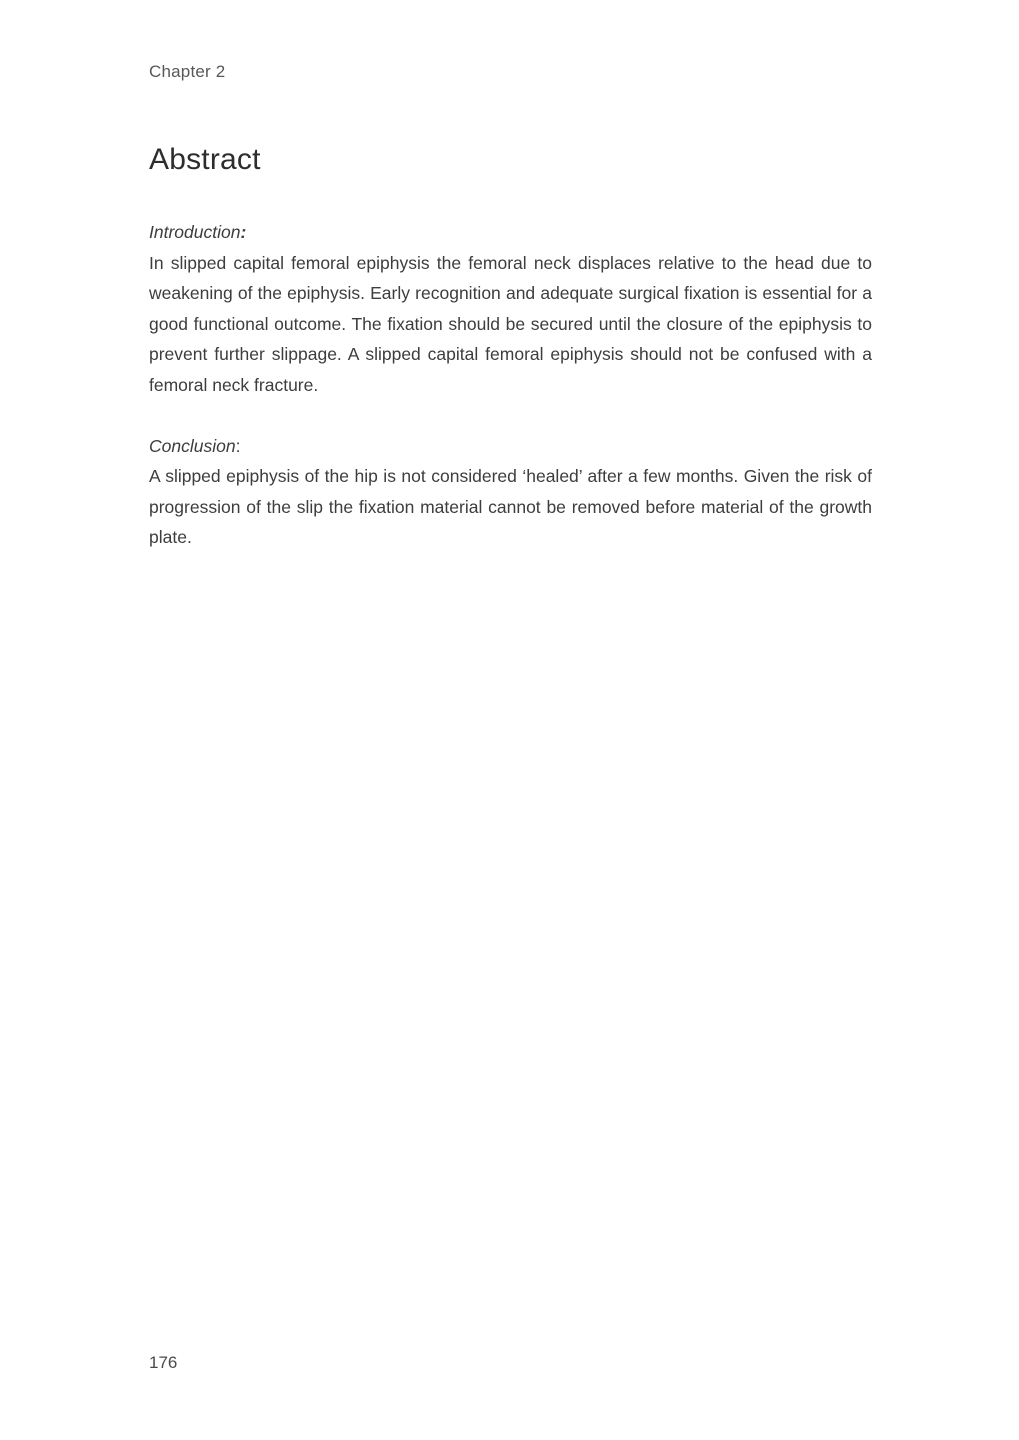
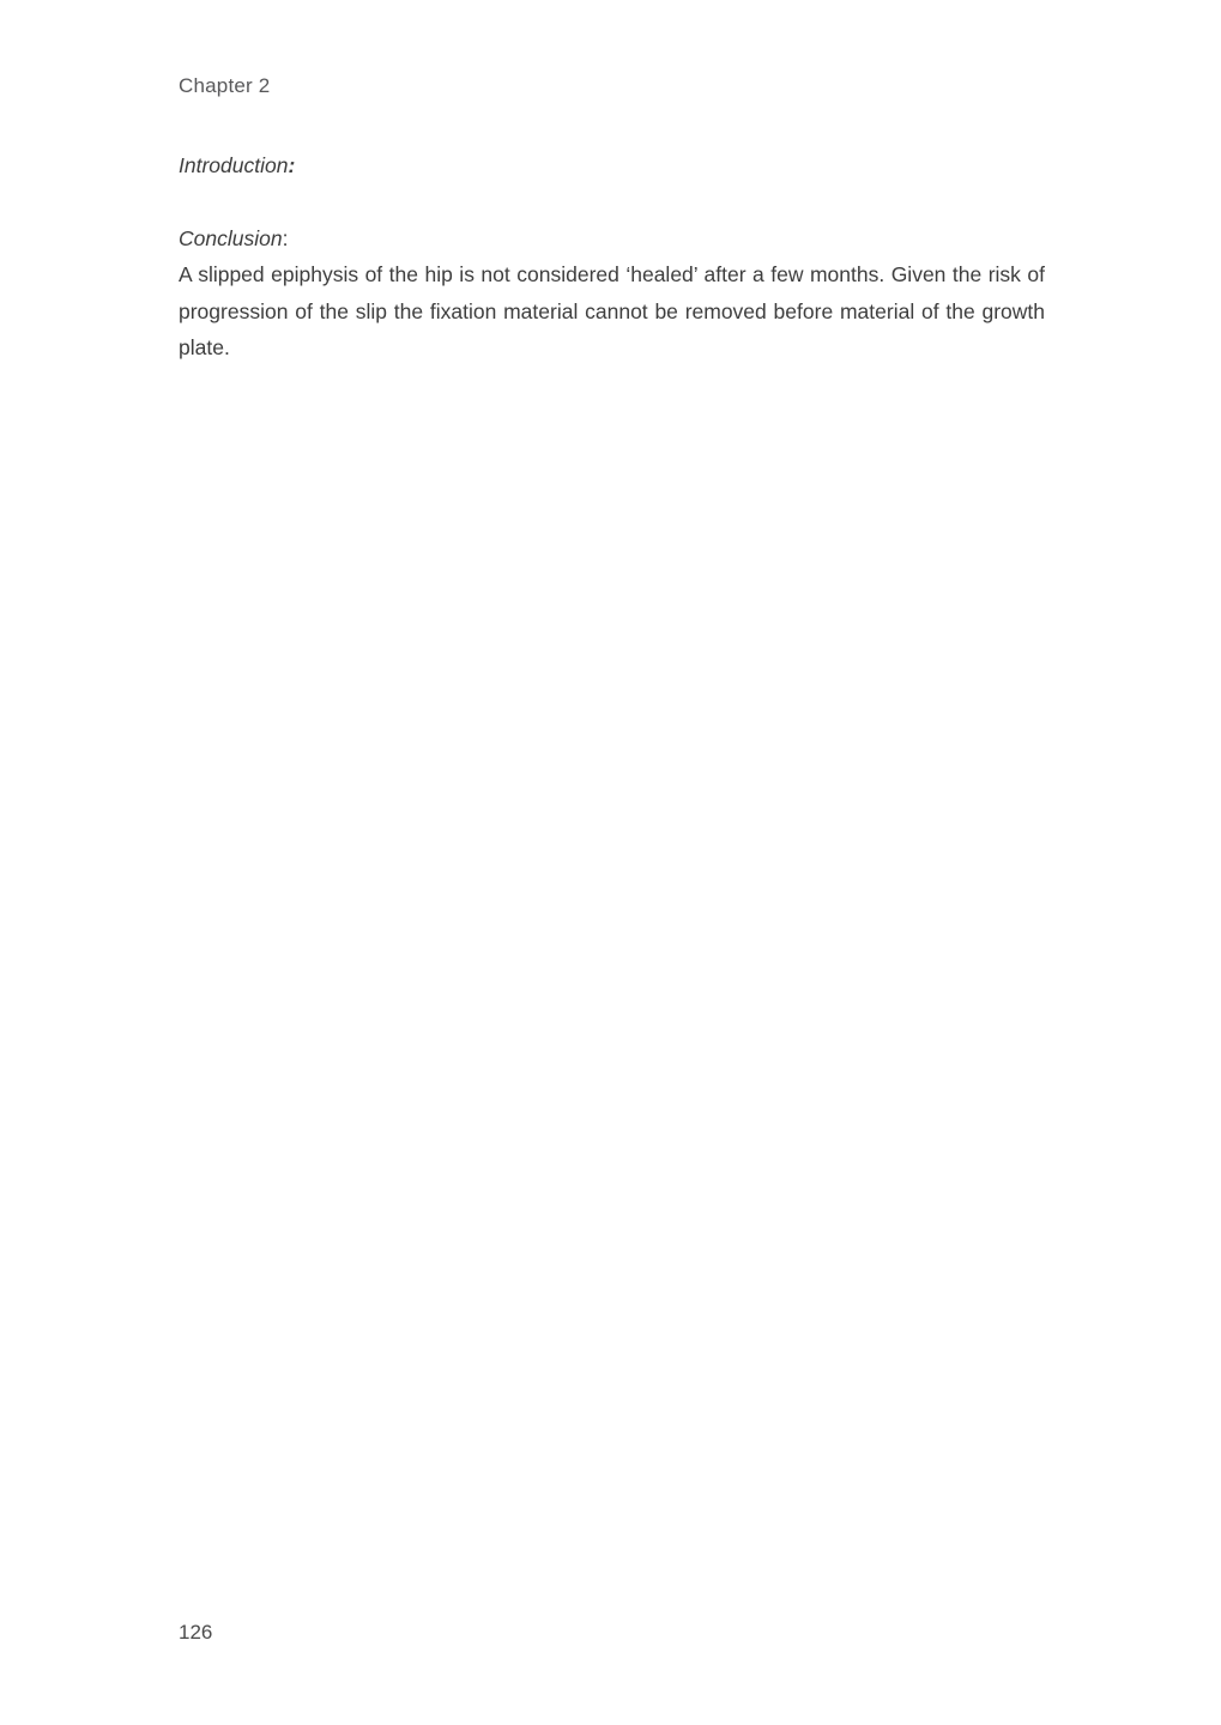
  Chapter 2
- Abstract
  Introduction:
- In slipped capital femoral epiphysis the femoral neck displaces relative to the head due to weakening of the epiphysis. Early recognition and adequate surgical fixation is essential for a good functional outcome. The fixation should be secured until the closure of the epiphysis to prevent further slippage. A slipped capital femoral epiphysis should not be confused with a femoral neck fracture.
  Conclusion:
  A slipped epiphysis of the hip is not considered ‘healed’ after a few months. Given the risk of progression of the slip the fixation material cannot be removed before material of the growth plate.
- 176
+ 126
